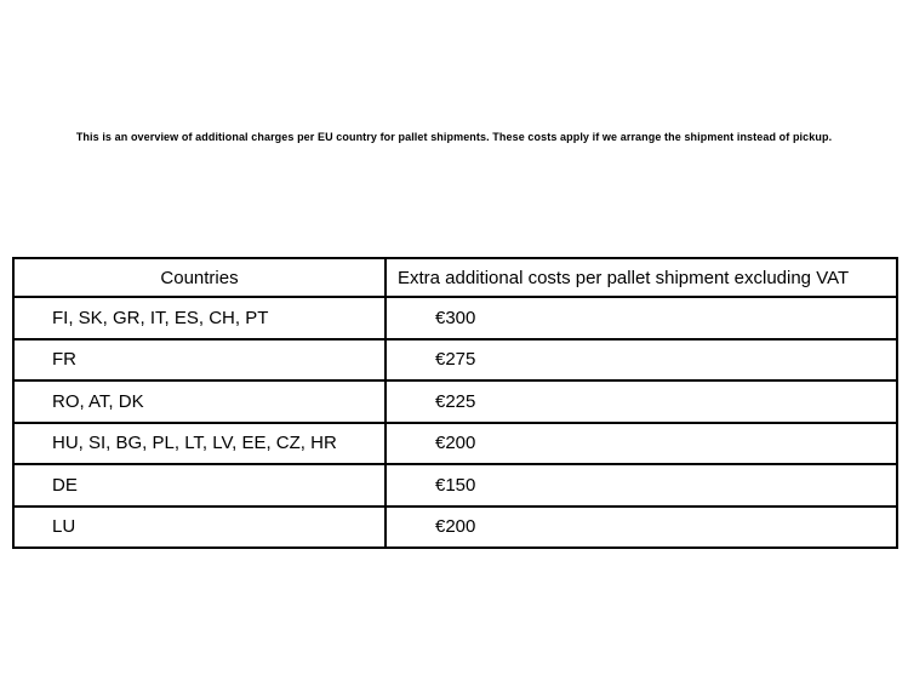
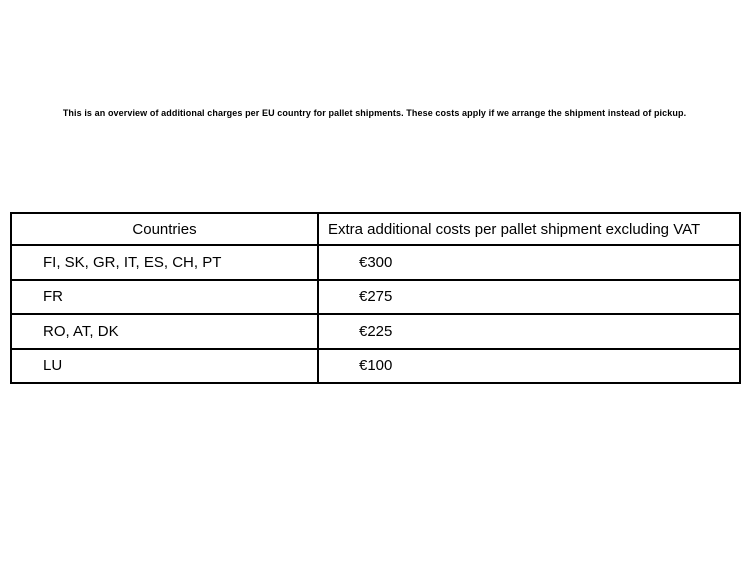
  This is an overview of additional charges per EU country for pallet shipments. These costs apply if we arrange the shipment instead of pickup.
  Countries	Extra additional costs per pallet shipment excluding VAT
  FI, SK, GR, IT, ES, CH, PT	€300
  FR	€275
  RO, AT, DK	€225
- HU, SI, BG, PL, LT, LV, EE, CZ, HR	€200
- DE	€150
- LU	€200
+ LU	€100
